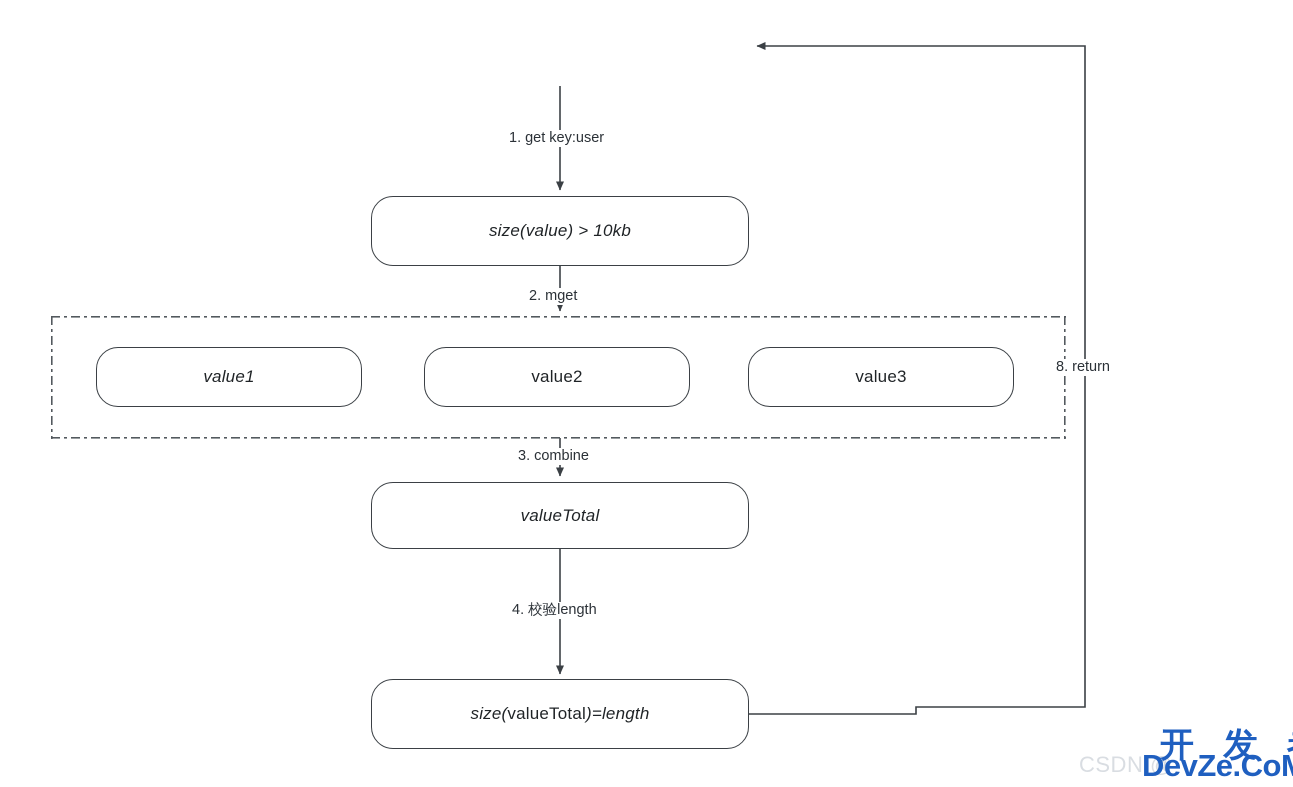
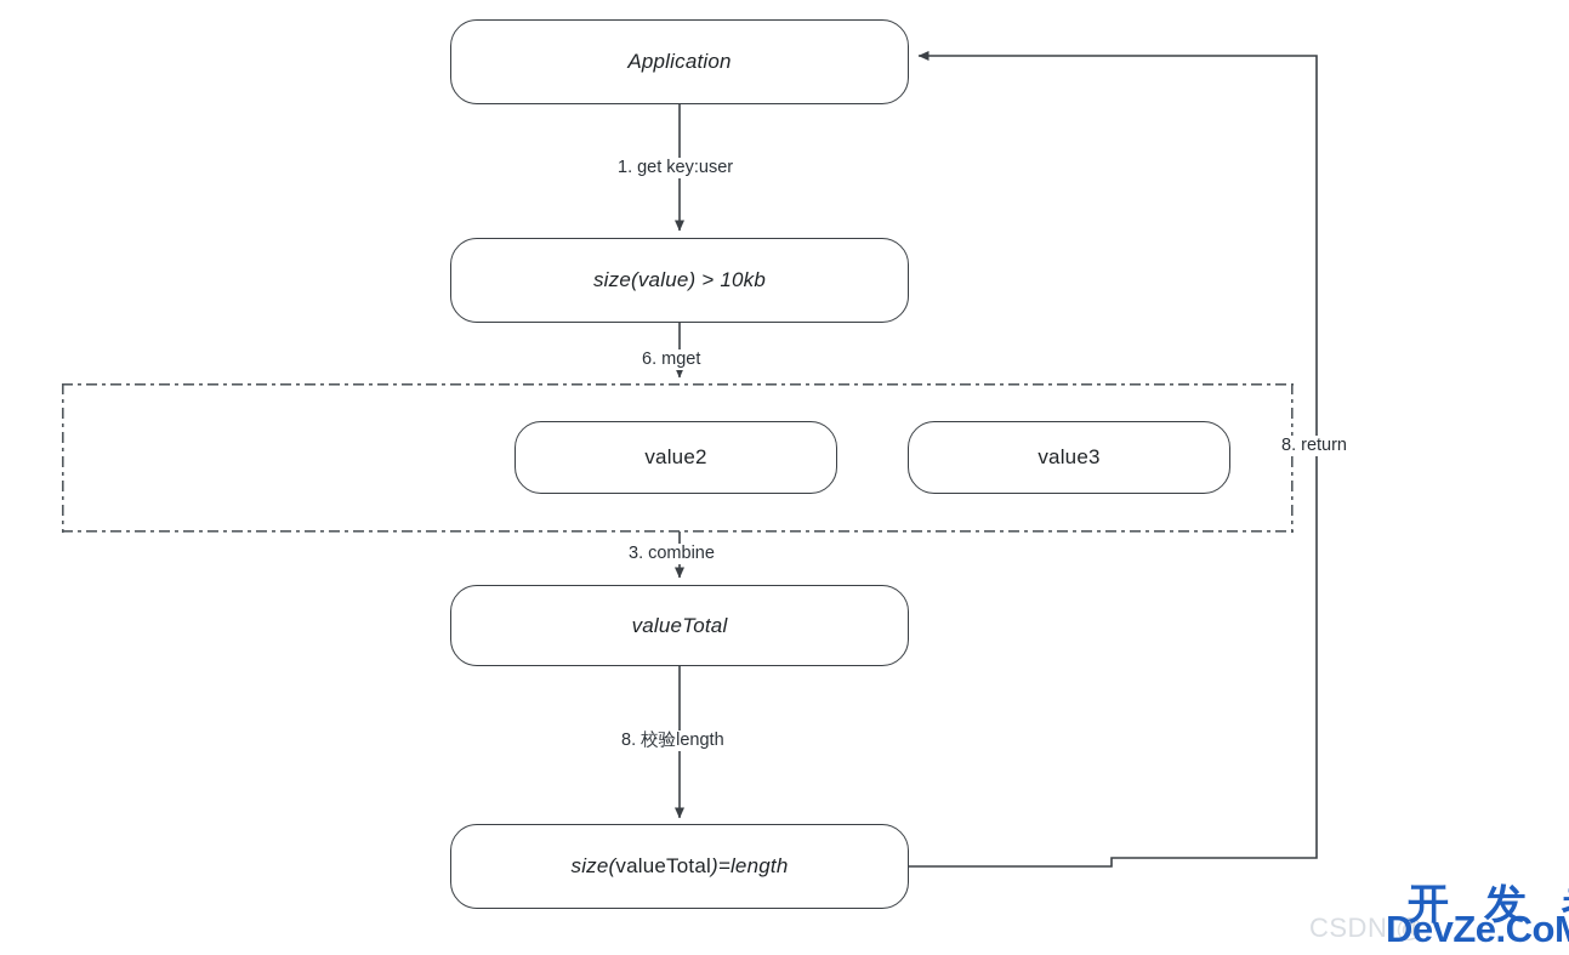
+ Application
  size(value) > 10kb
- value1
  value2
  value3
  valueTotal
  size(
  valueTotal
  )=length
  1. get key:user
- 2. mget
+ 6. mget
  3. combine
- 4. 校验length
+ 8. 校验length
  8. return
  CSDN @
  DevZe.Co
